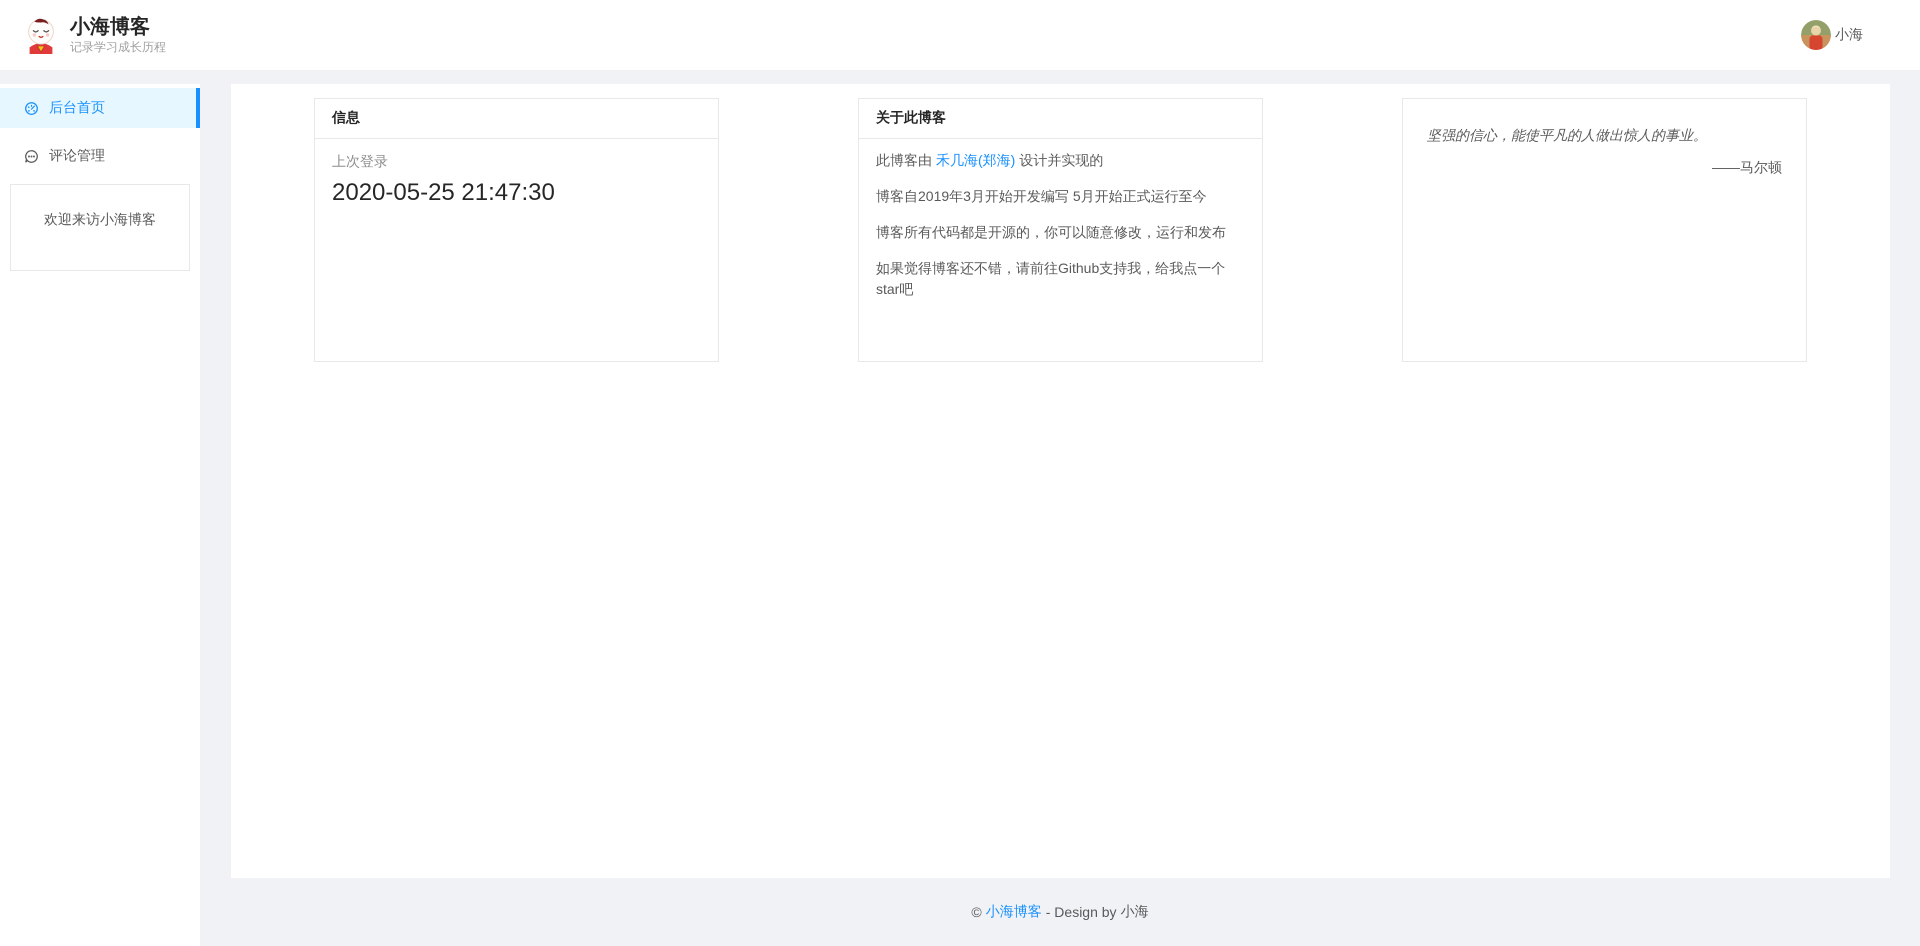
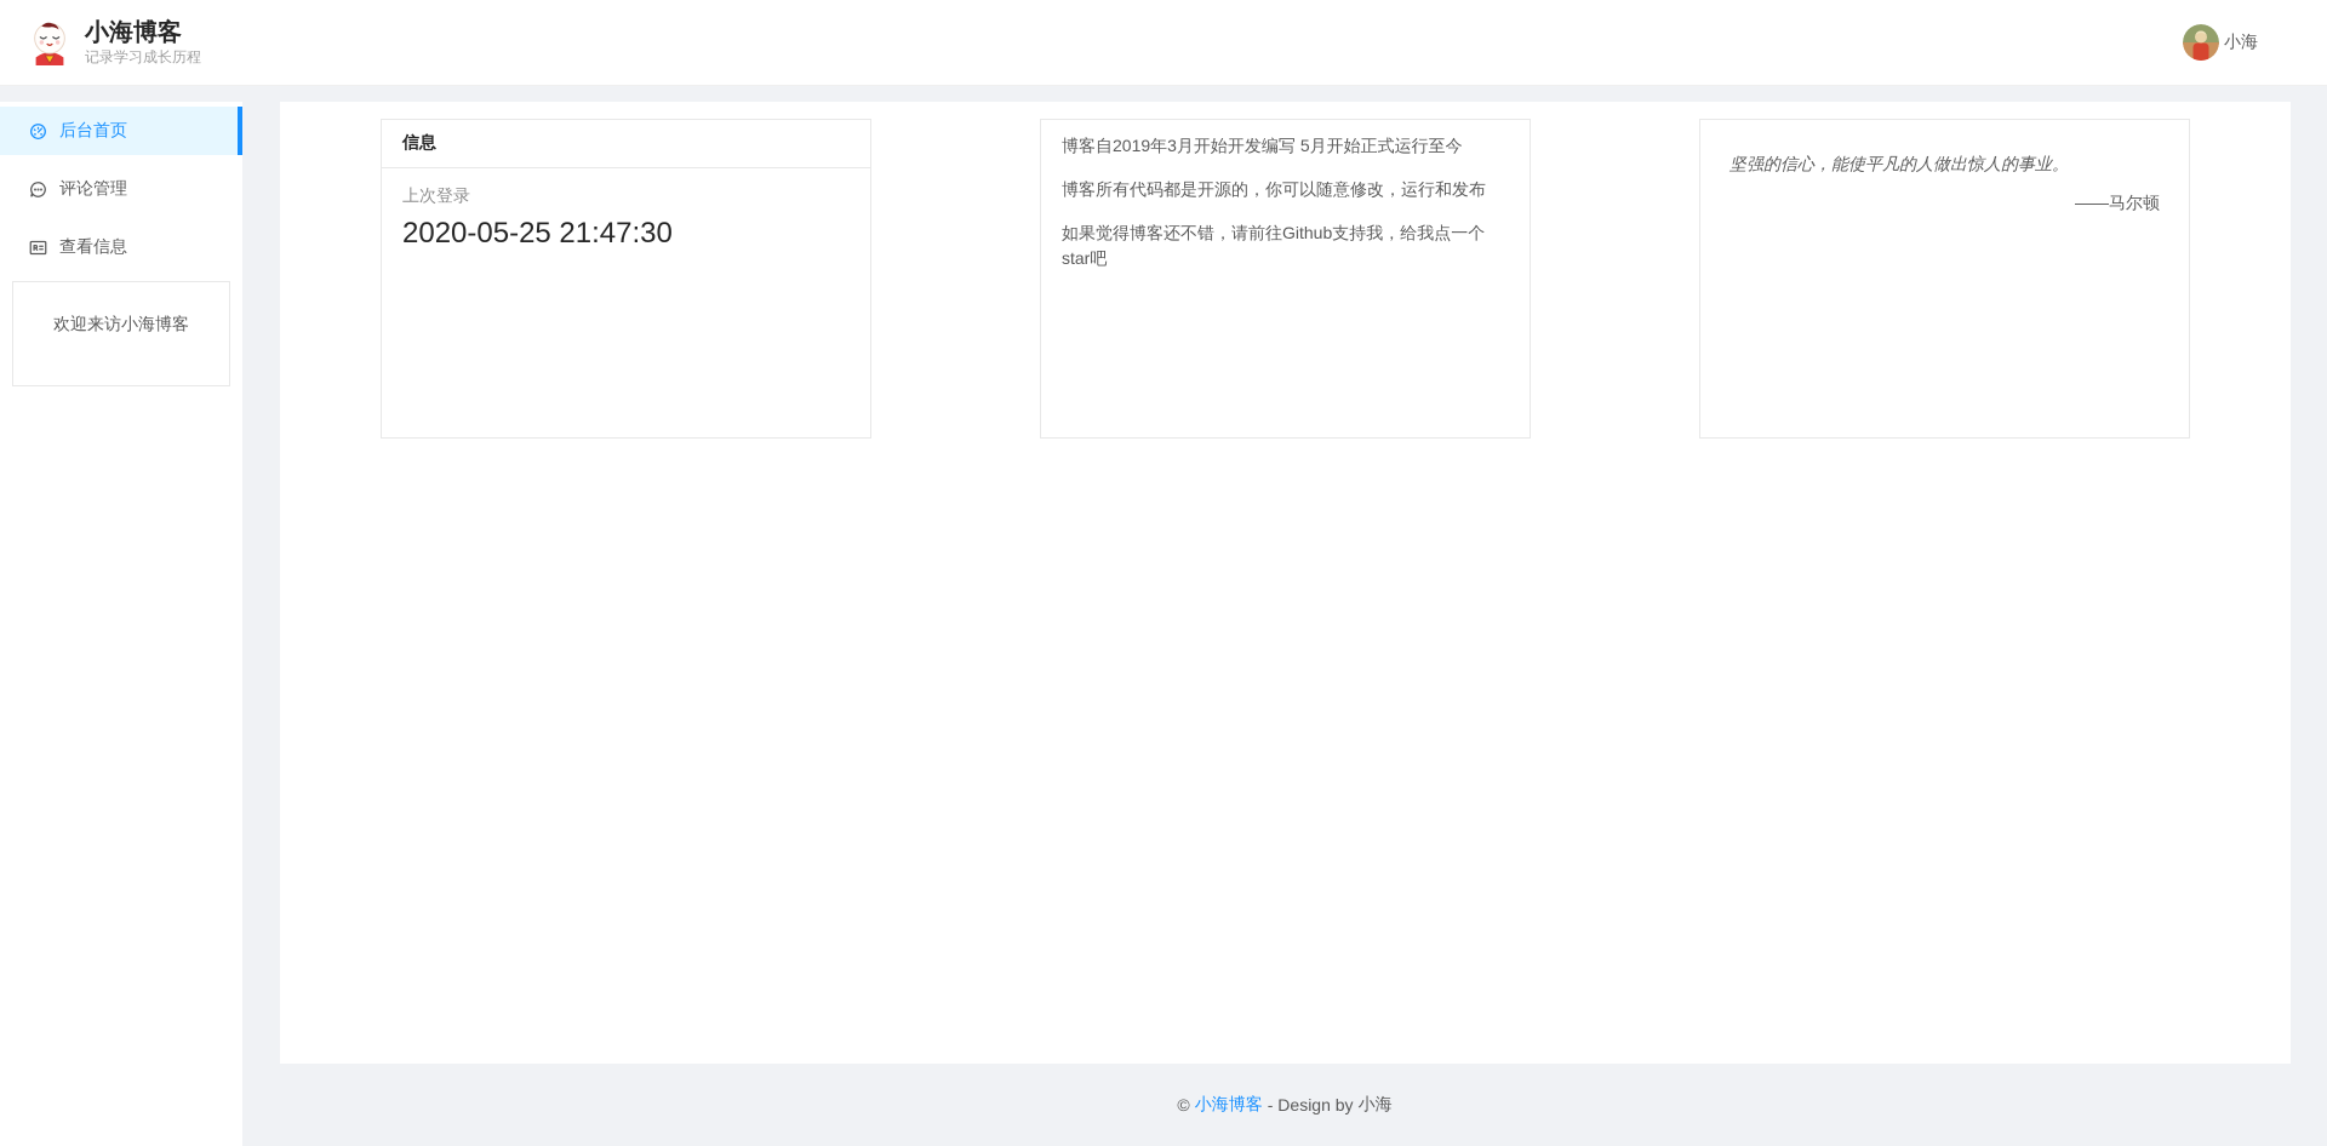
  小海博客
  记录学习成长历程
  小海
  后台首页
  评论管理
+ 查看信息
  欢迎来访小海博客
  信息
  上次登录
  2020-05-25 21:47:30
- 关于此博客
- 此博客由 禾几海(郑海) 设计并实现的
  博客自2019年3月开始开发编写 5月开始正式运行至今
  博客所有代码都是开源的，你可以随意修改，运行和发布
  如果觉得博客还不错，请前往Github支持我，给我点一个star吧
  坚强的信心，能使平凡的人做出惊人的事业。
  ——马尔顿
  ©
  小海博客
  - Design by
  小海
